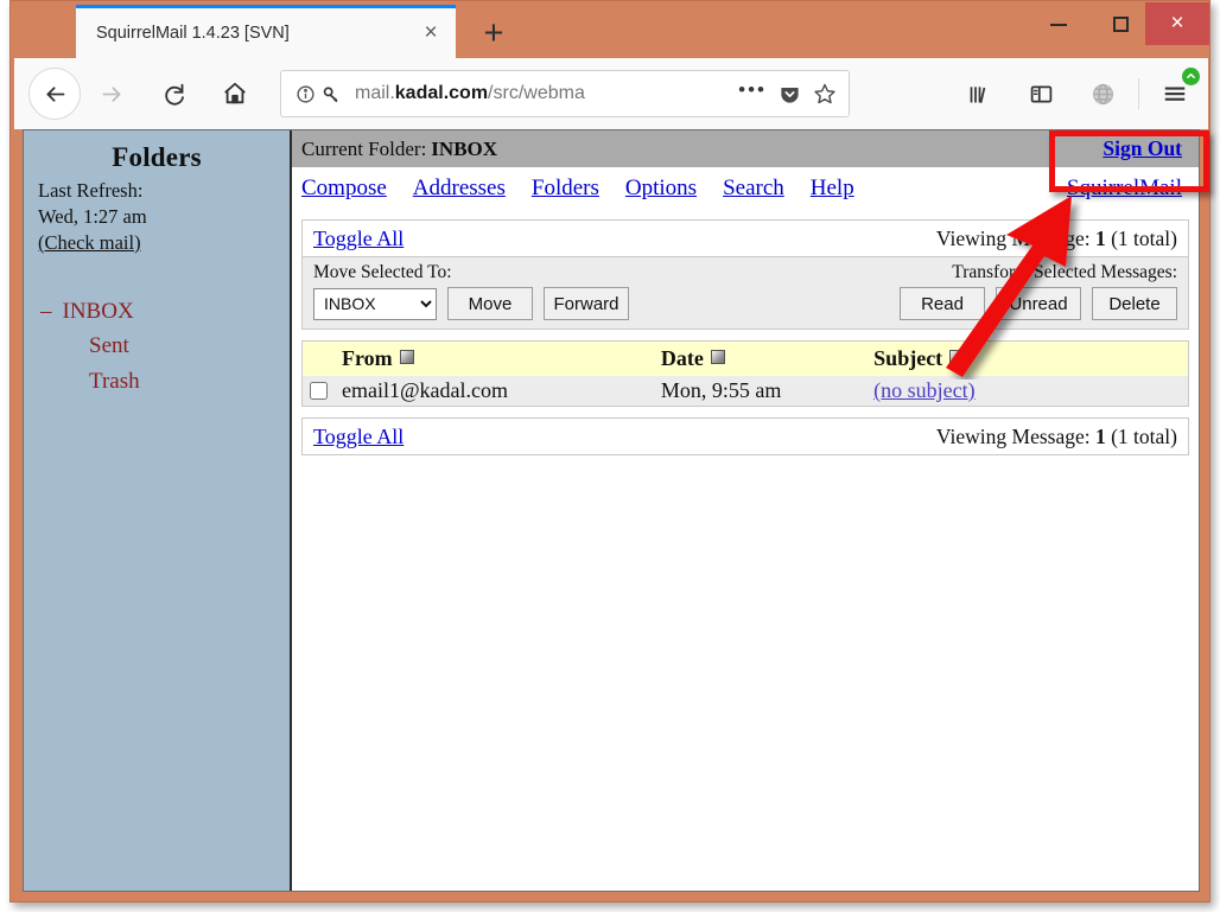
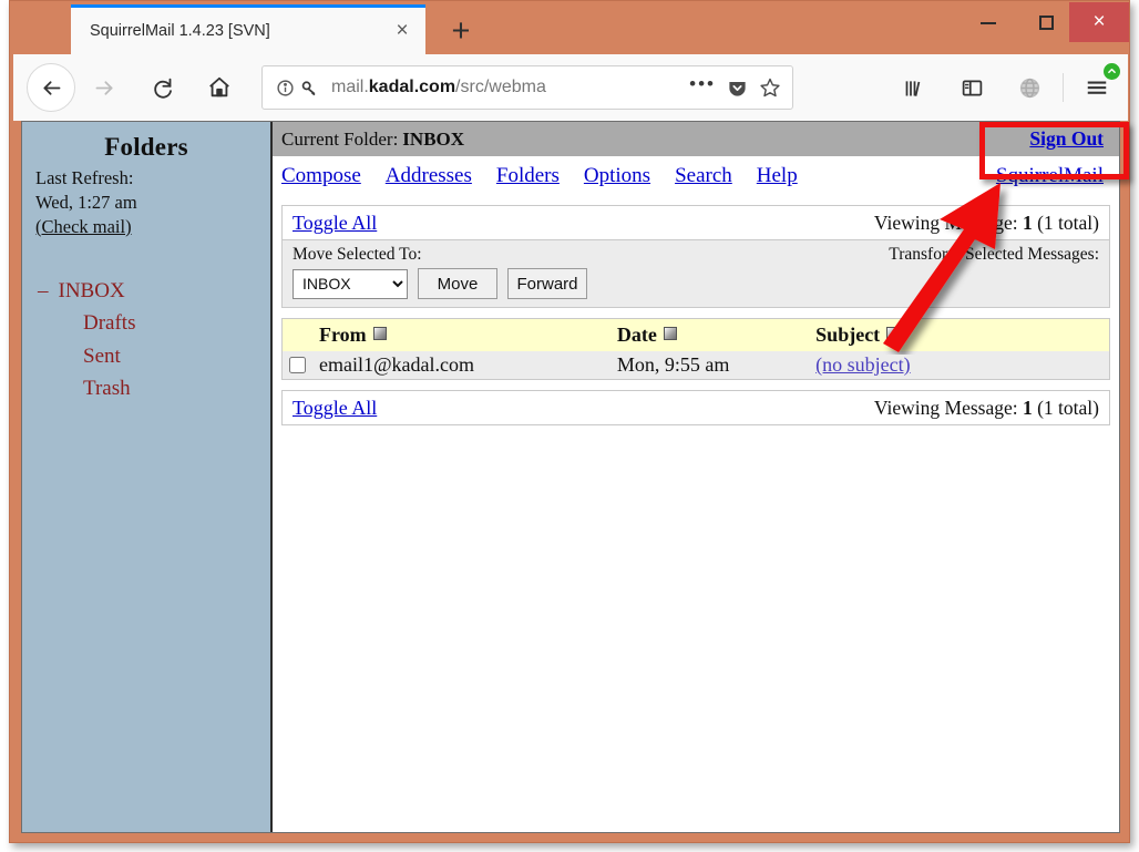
  SquirrelMail 1.4.23 [SVN]
  ×
  +
  ×
  mail.kadal.com/src/webma
  •••
  Folders
  Last Refresh:
  Wed, 1:27 am
  (Check mail)
  – INBOX
+ Drafts
  Sent
  Trash
  Current Folder:
  INBOX
  Sign Out
  Compose
  Addresses
  Folders
  Options
  Search
  Help
  SquirrelMail
  Toggle All
  Viewingge: 1 (1 total)
  Move Selected To:
  Transfor Selected Messages:
  INBOX
  Move
  Forward
- Read
- Unread
- Delete
  	From	Date	Subject
  	email1@kadal.com	Mon, 9:55 am	(no subject)
  Toggle All
  Viewing Message: 1 (1 total)
